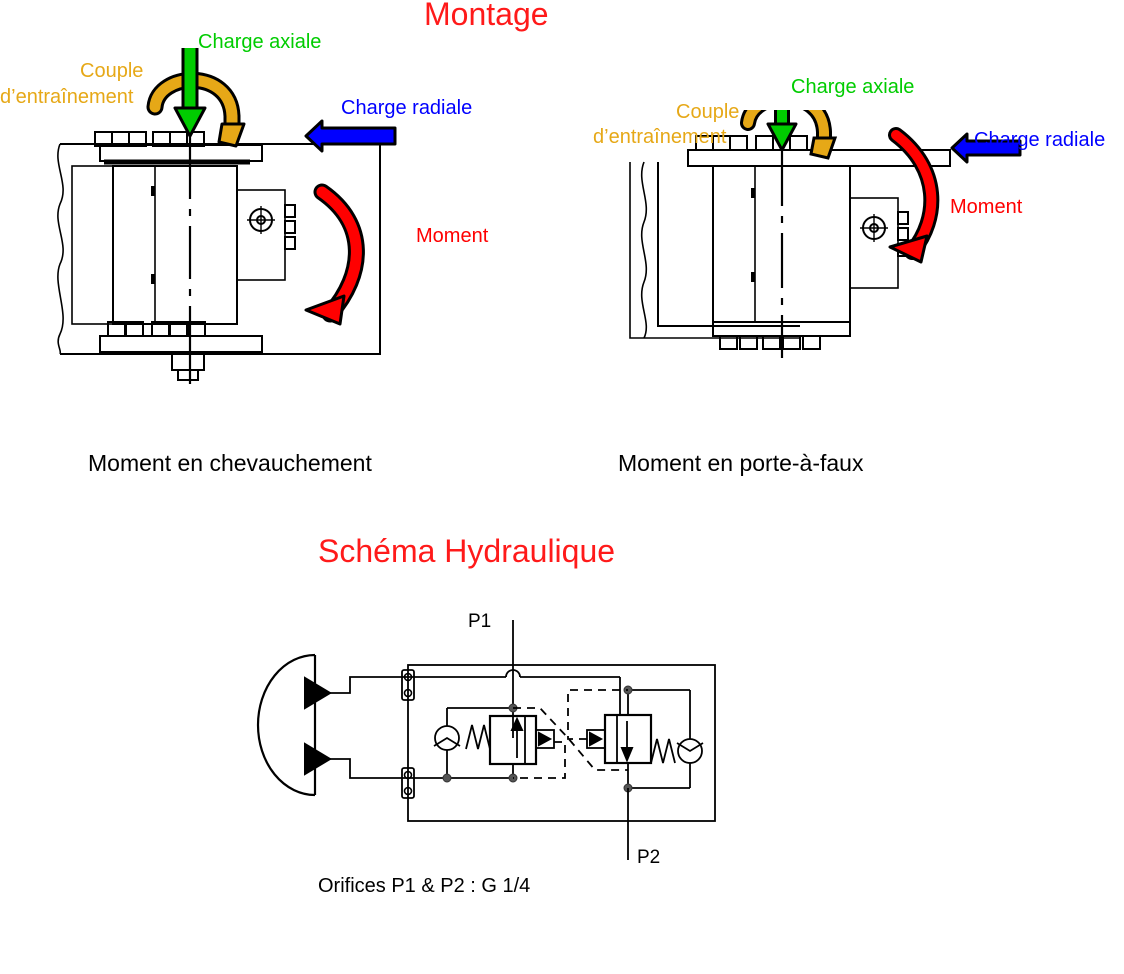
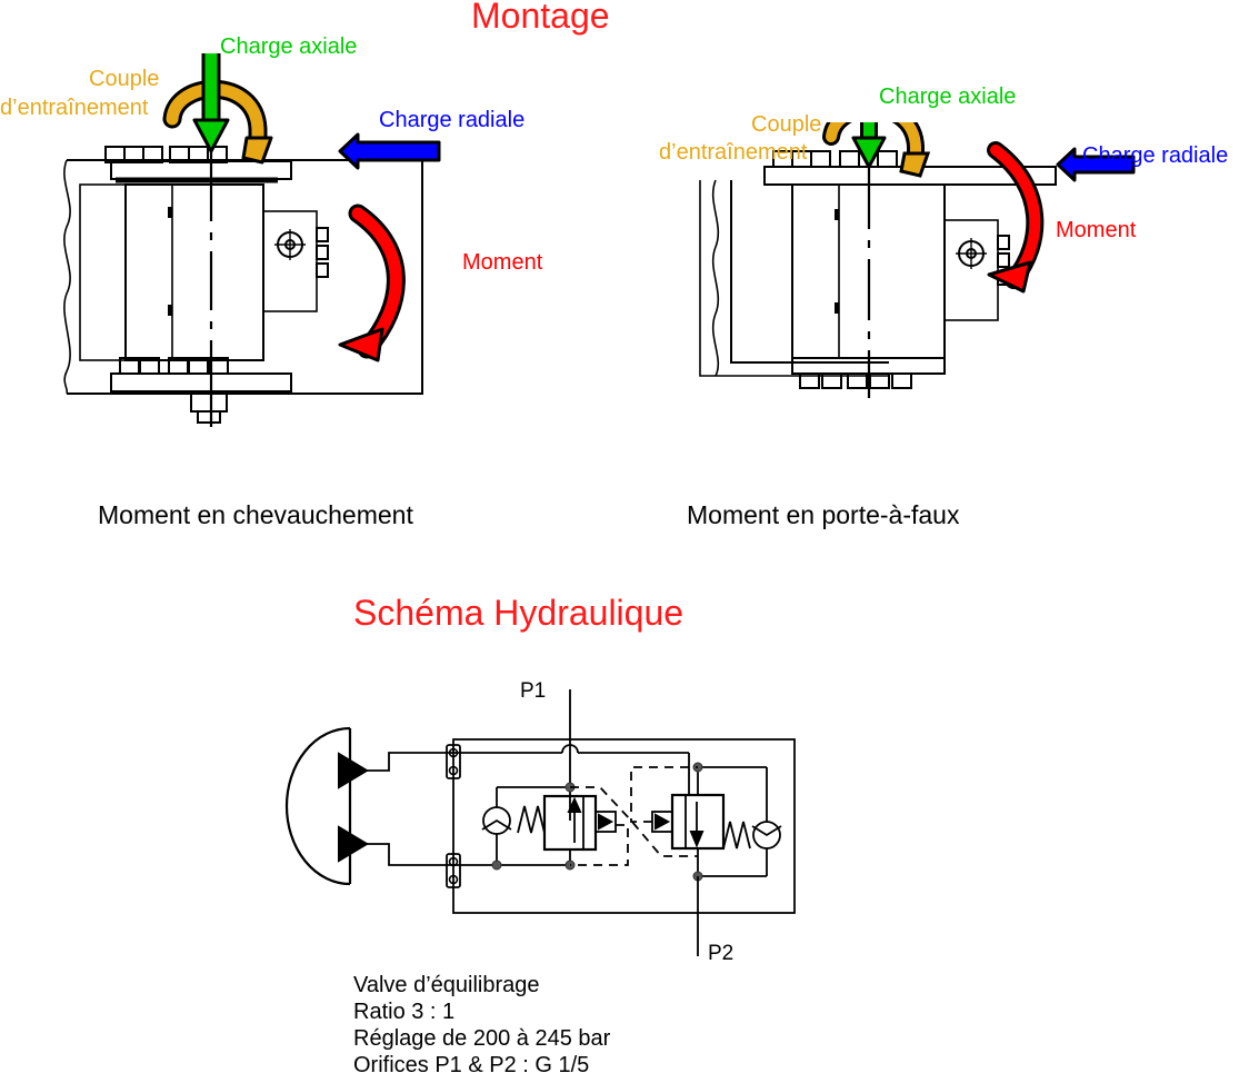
  Montage
  Charge axiale
  Couple
  d’entraînement
  Charge radiale
  Moment
  Charge axiale
  Couple
  d’entraînement
  Charge radiale
  Moment
  Moment en chevauchement
  Moment en porte-à-faux
  Schéma Hydraulique
  P1
  P2
+ Valve d’équilibrage
+ Ratio 3 : 1
+ Réglage de 200 à 245 bar
- Orifices P1 & P2 : G 1/4
+ Orifices P1 & P2 : G 1/5
